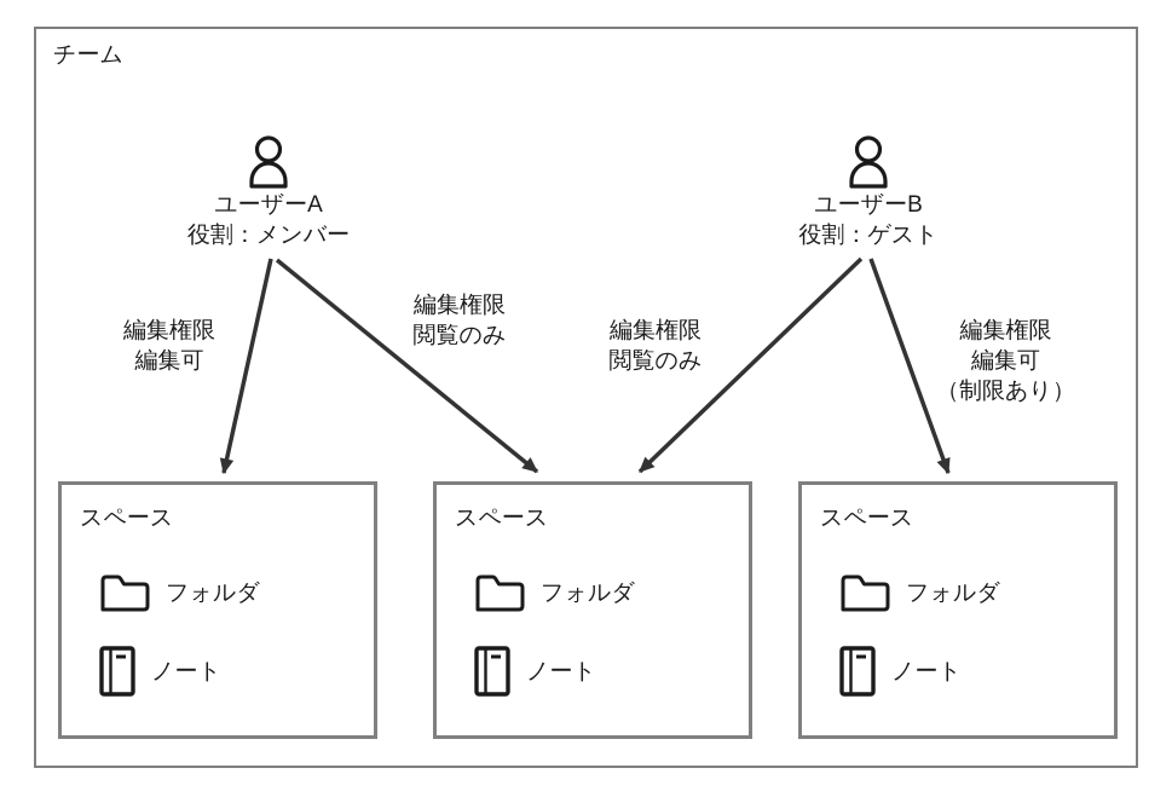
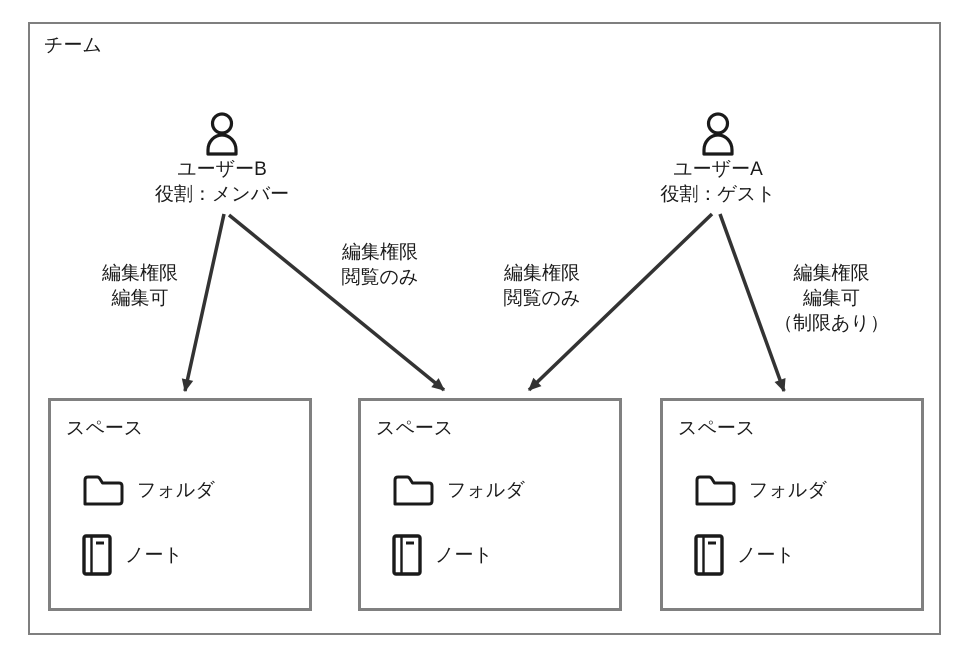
  チーム
- ユーザーA
+ ユーザーB
  役割：メンバー
- ユーザーB
+ ユーザーA
  役割：ゲスト
  編集権限
  編集可
  編集権限
  閲覧のみ
  編集権限
  閲覧のみ
  編集権限
  編集可
  （制限あり）
  スペース
  フォルダ
  ノート
  スペース
  フォルダ
  ノート
  スペース
  フォルダ
  ノート
